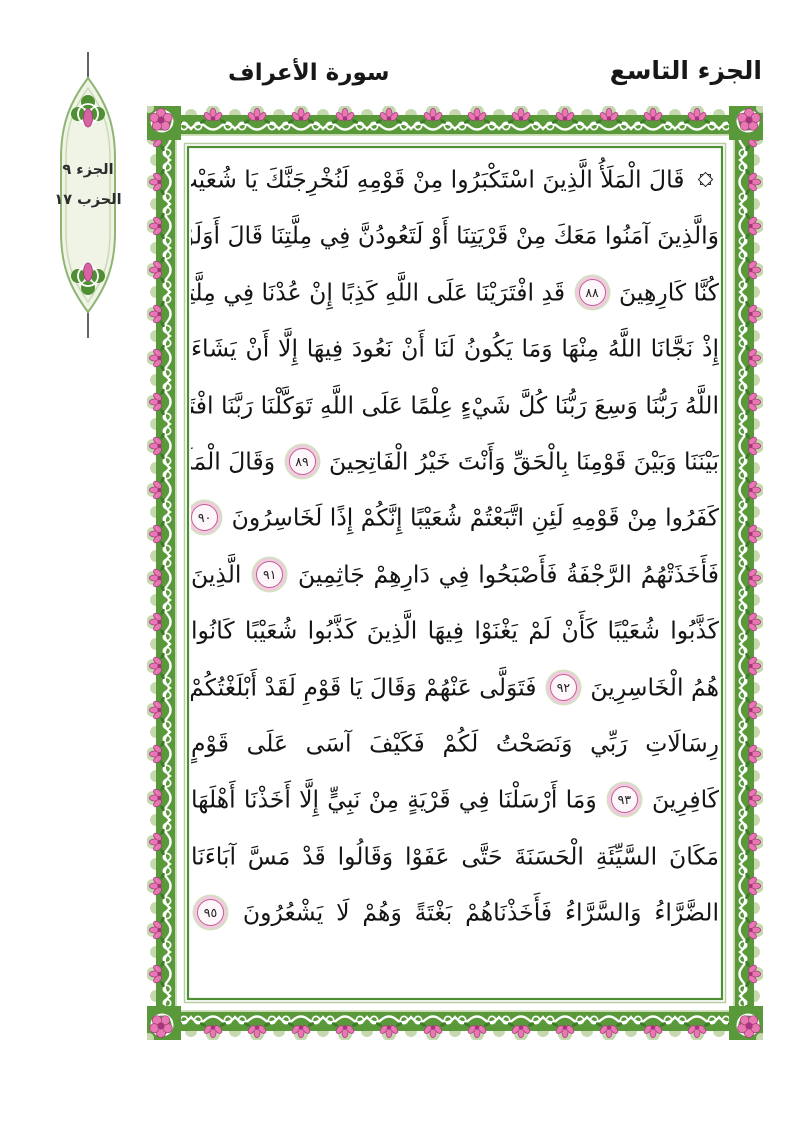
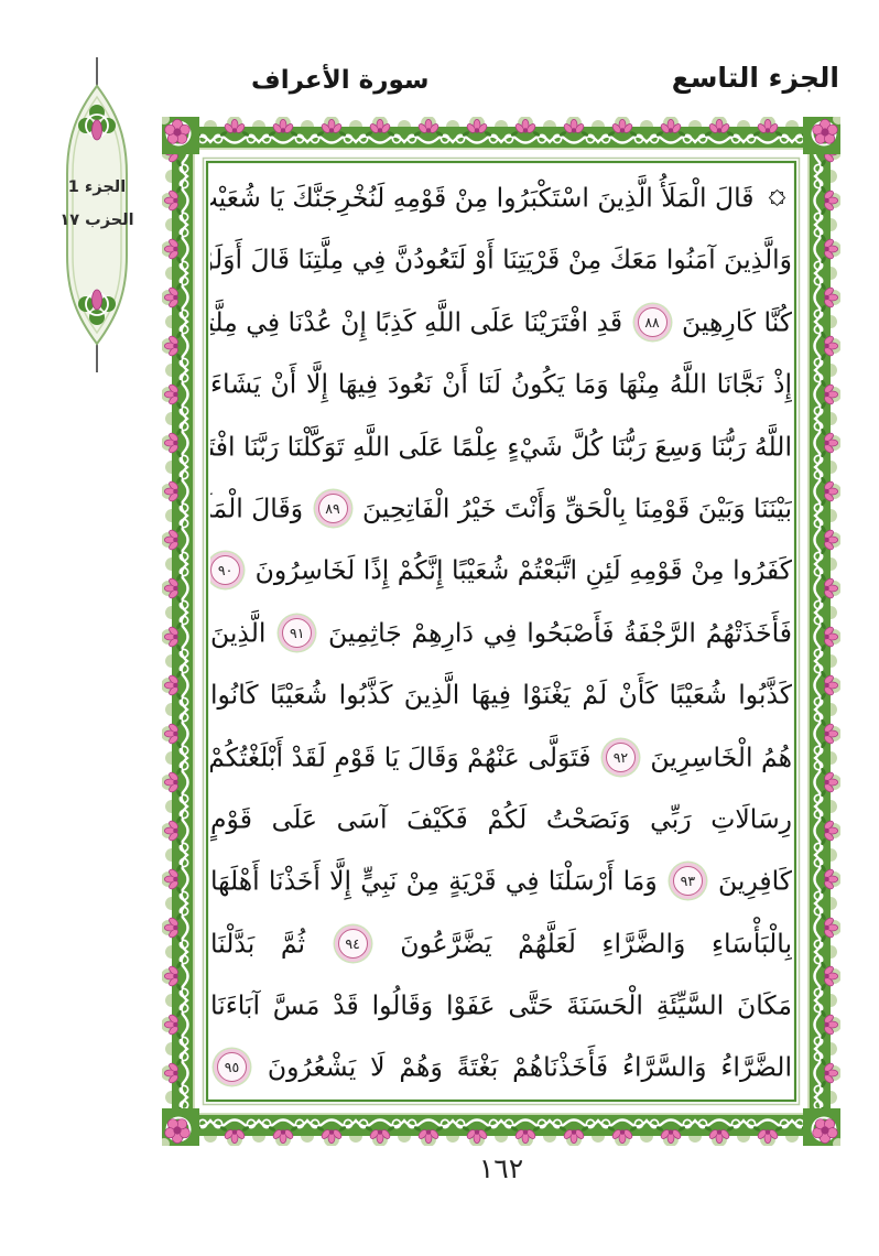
  الجزء التاسع
  سورة الأعراف
- الجزء ٩
+ الجزء 1
  الحزب ١٧
  قَالَ الْمَلَأُ الَّذِينَ اسْتَكْبَرُوا مِنْ قَوْمِهِ لَنُخْرِجَنَّكَ يَا شُعَيْ
  وَالَّذِينَ آمَنُوا مَعَكَ مِنْ قَرْيَتِنَا أَوْ لَتَعُودُنَّ فِي مِلَّتِنَا قَالَ أَوَلَ
  كُنَّا كَارِهِينَ ٨٨ قَدِ افْتَرَيْنَا عَلَى اللَّهِ كَذِبًا إِنْ عُدْنَا فِي مِلَّتِ
  إِذْ نَجَّانَا اللَّهُ مِنْهَا وَمَا يَكُونُ لَنَا أَنْ نَعُودَ فِيهَا إِلَّا أَنْ يَشَاءَ
  اللَّهُ رَبُّنَا وَسِعَ رَبُّنَا كُلَّ شَيْءٍ عِلْمًا عَلَى اللَّهِ تَوَكَّلْنَا رَبَّنَا افْتَ
  بَيْنَنَا وَبَيْنَ قَوْمِنَا بِالْحَقِّ وَأَنْتَ خَيْرُ الْفَاتِحِينَ ٨٩ وَقَالَ الْمَ
  كَفَرُوا مِنْ قَوْمِهِ لَئِنِ اتَّبَعْتُمْ شُعَيْبًا إِنَّكُمْ إِذًا لَخَاسِرُونَ ٩٠
  فَأَخَذَتْهُمُ الرَّجْفَةُ فَأَصْبَحُوا فِي دَارِهِمْ جَاثِمِينَ ٩١ الَّذِينَ
  كَذَّبُوا شُعَيْبًا كَأَنْ لَمْ يَغْنَوْا فِيهَا الَّذِينَ كَذَّبُوا شُعَيْبًا كَانُوا
  هُمُ الْخَاسِرِينَ ٩٢ فَتَوَلَّى عَنْهُمْ وَقَالَ يَا قَوْمِ لَقَدْ أَبْلَغْتُكُمْ
  رِسَالَاتِ رَبِّي وَنَصَحْتُ لَكُمْ فَكَيْفَ آسَى عَلَى قَوْمٍ
  كَافِرِينَ ٩٣ وَمَا أَرْسَلْنَا فِي قَرْيَةٍ مِنْ نَبِيٍّ إِلَّا أَخَذْنَا أَهْلَهَا
+ بِالْبَأْسَاءِ وَالضَّرَّاءِ لَعَلَّهُمْ يَضَّرَّعُونَ ٩٤ ثُمَّ بَدَّلْنَا
  مَكَانَ السَّيِّئَةِ الْحَسَنَةَ حَتَّى عَفَوْا وَقَالُوا قَدْ مَسَّ آبَاءَنَا
  الضَّرَّاءُ وَالسَّرَّاءُ فَأَخَذْنَاهُمْ بَغْتَةً وَهُمْ لَا يَشْعُرُونَ ٩٥
+ ١٦٢
